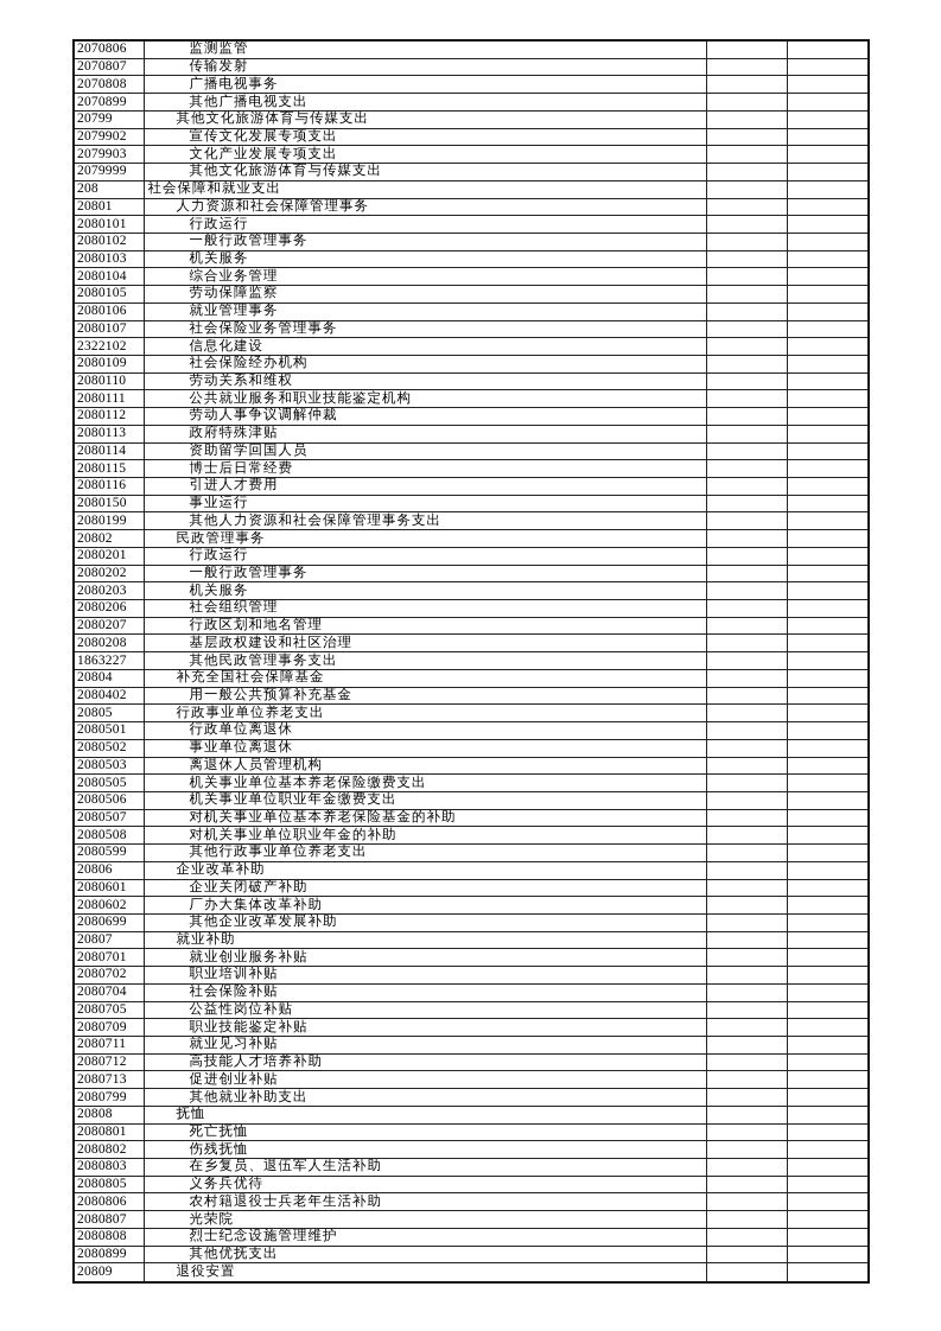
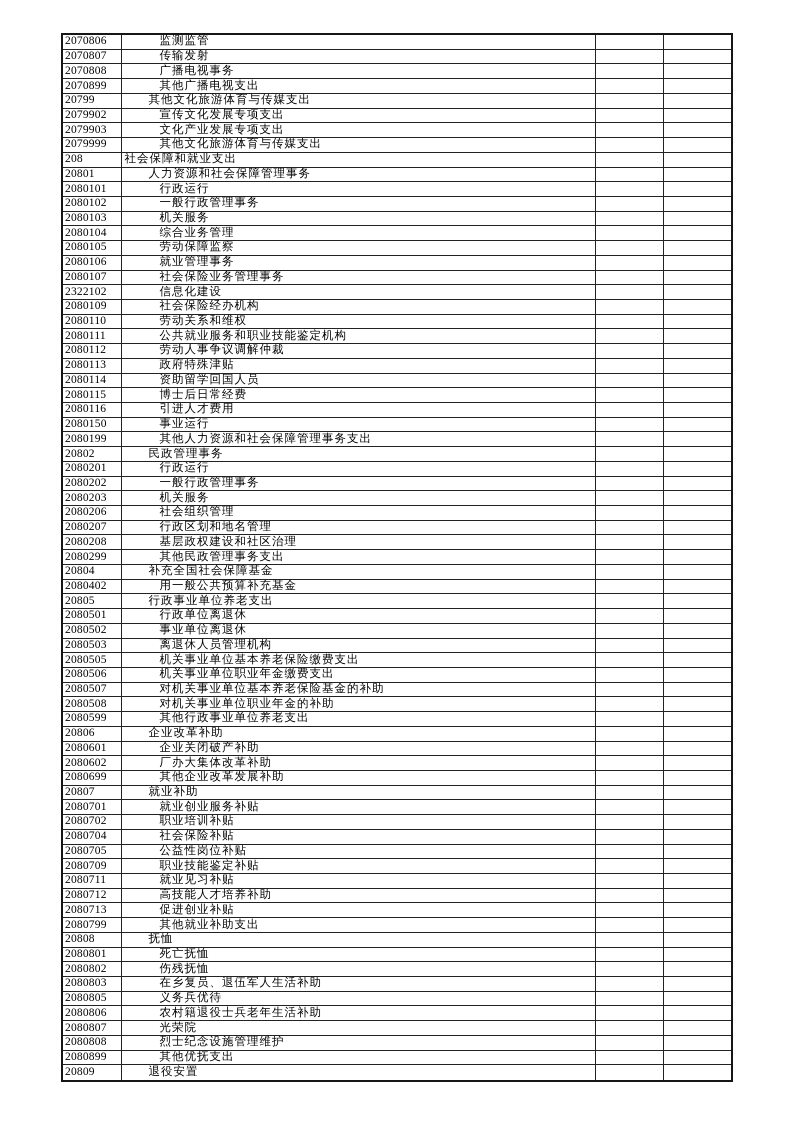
  2070806	监测监管
  2070807	传输发射
  2070808	广播电视事务
  2070899	其他广播电视支出
  20799	其他文化旅游体育与传媒支出
  2079902	宣传文化发展专项支出
  2079903	文化产业发展专项支出
  2079999	其他文化旅游体育与传媒支出
  208	社会保障和就业支出
  20801	人力资源和社会保障管理事务
  2080101	行政运行
  2080102	一般行政管理事务
  2080103	机关服务
  2080104	综合业务管理
  2080105	劳动保障监察
  2080106	就业管理事务
  2080107	社会保险业务管理事务
  2322102	信息化建设
  2080109	社会保险经办机构
  2080110	劳动关系和维权
  2080111	公共就业服务和职业技能鉴定机构
  2080112	劳动人事争议调解仲裁
  2080113	政府特殊津贴
  2080114	资助留学回国人员
  2080115	博士后日常经费
  2080116	引进人才费用
  2080150	事业运行
  2080199	其他人力资源和社会保障管理事务支出
  20802	民政管理事务
  2080201	行政运行
  2080202	一般行政管理事务
  2080203	机关服务
  2080206	社会组织管理
  2080207	行政区划和地名管理
  2080208	基层政权建设和社区治理
- 1863227	其他民政管理事务支出
+ 2080299	其他民政管理事务支出
  20804	补充全国社会保障基金
  2080402	用一般公共预算补充基金
  20805	行政事业单位养老支出
  2080501	行政单位离退休
  2080502	事业单位离退休
  2080503	离退休人员管理机构
  2080505	机关事业单位基本养老保险缴费支出
  2080506	机关事业单位职业年金缴费支出
  2080507	对机关事业单位基本养老保险基金的补助
  2080508	对机关事业单位职业年金的补助
  2080599	其他行政事业单位养老支出
  20806	企业改革补助
  2080601	企业关闭破产补助
  2080602	厂办大集体改革补助
  2080699	其他企业改革发展补助
  20807	就业补助
  2080701	就业创业服务补贴
  2080702	职业培训补贴
  2080704	社会保险补贴
  2080705	公益性岗位补贴
  2080709	职业技能鉴定补贴
  2080711	就业见习补贴
  2080712	高技能人才培养补助
  2080713	促进创业补贴
  2080799	其他就业补助支出
  20808	抚恤
  2080801	死亡抚恤
  2080802	伤残抚恤
  2080803	在乡复员、退伍军人生活补助
  2080805	义务兵优待
  2080806	农村籍退役士兵老年生活补助
  2080807	光荣院
  2080808	烈士纪念设施管理维护
  2080899	其他优抚支出
  20809	退役安置
